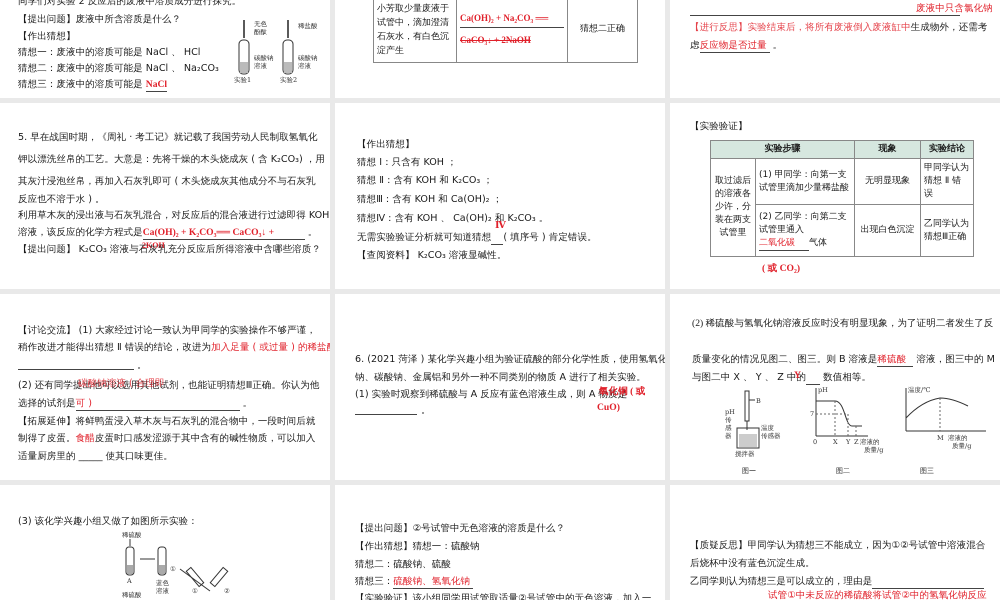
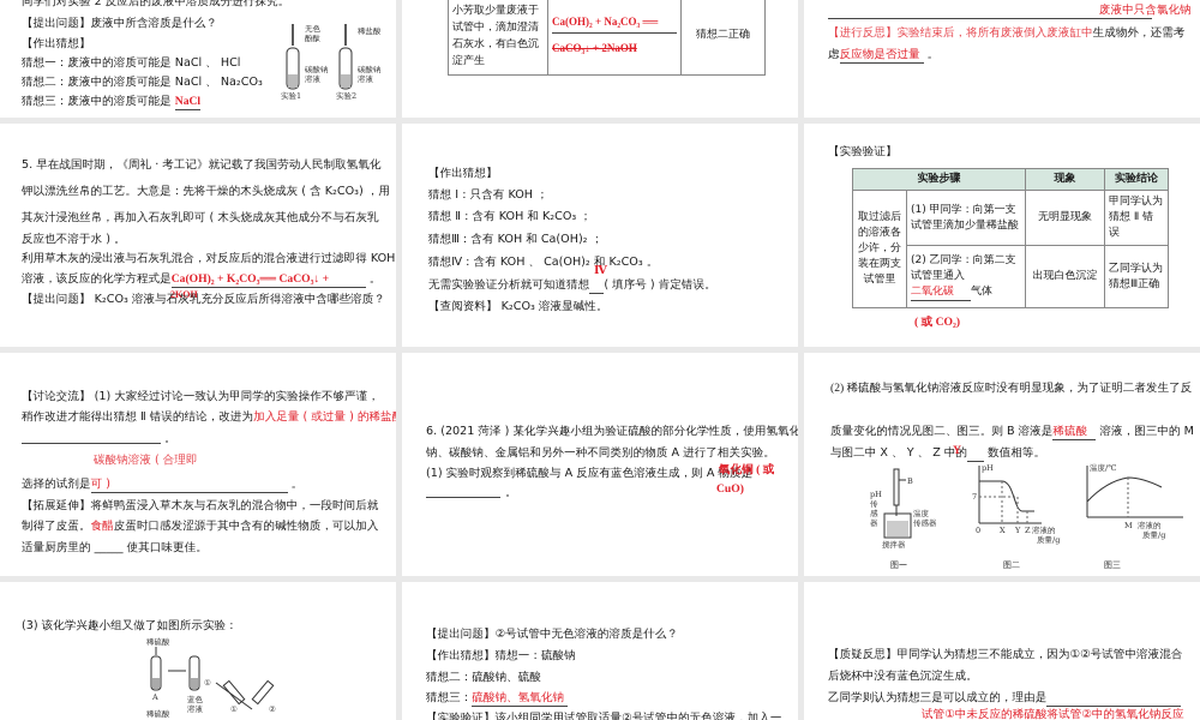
  同学们对实验 2 反应后的废液中溶质成分进行探究。
  【提出问题】废液中所含溶质是什么？
  【作出猜想】
  猜想一：废液中的溶质可能是 NaCl 、 HCl
  猜想二：废液中的溶质可能是 NaCl 、 Na₂CO₃
  猜想三：废液中的溶质可能是 NaCl
  无色
  酚酞
  碳酸钠
  溶液
  实验1
  稀盐酸
  碳酸钠
  溶液
  实验2
  小芳取少量废液于 试管中，滴加澄清 石灰水，有白色沉 淀产生	Ca(OH)₂ + Na₂CO₃ ══ CaCO₃↓ + 2NaOH	猜想二正确
  废液中只含氯化钠
  【进行反思】实验结束后，将所有废液倒入废液缸中生成物外，还需考
  虑反应物是否过量 。
  5. 早在战国时期，《周礼 · 考工记》就记载了我国劳动人民制取氢氧化
  钾以漂洗丝帛的工艺。大意是：先将干燥的木头烧成灰 ( 含 K₂CO₃) ，用
  其灰汁浸泡丝帛，再加入石灰乳即可 ( 木头烧成灰其他成分不与石灰乳
  反应也不溶于水 ) 。
  利用草木灰的浸出液与石灰乳混合，对反应后的混合液进行过滤即得 KOH
  溶液，该反应的化学方程式是Ca(OH)₂ + K₂CO₃══ CaCO₃↓ + 。
  2KOH
  【提出问题】 K₂CO₃ 溶液与石灰乳充分反应后所得溶液中含哪些溶质？
  【作出猜想】
  猜想 Ⅰ：只含有 KOH ；
  猜想 Ⅱ：含有 KOH 和 K₂CO₃ ；
  猜想Ⅲ：含有 KOH 和 Ca(OH)₂ ；
  猜想Ⅳ：含有 KOH 、 Ca(OH)₂ 和 K₂CO₃ 。
  Ⅳ
  无需实验验证分析就可知道猜想 ( 填序号 ) 肯定错误。
  【查阅资料】 K₂CO₃ 溶液显碱性。
  【实验验证】
  实验步骤	现象	实验结论
  取过滤后的溶液各少许，分装在两支试管里	(1) 甲同学：向第一支试管里滴加少量稀盐酸	无明显现象	甲同学认为猜想 Ⅱ 错误
  (2) 乙同学：向第二支试管里通入 二氧化碳 气体	出现白色沉淀	乙同学认为猜想Ⅲ正确
  ( 或 CO₂)
  【讨论交流】 (1) 大家经过讨论一致认为甲同学的实验操作不够严谨，
  稍作改进才能得出猜想 Ⅱ 错误的结论，改进为加入足量 ( 或过量 ) 的稀盐
  。
- (2) 还有同学提出他可以选用其他试剂，也能证明猜想Ⅲ正确。你认为他
  碳酸钠溶液 ( 合理即
  选择的试剂是可 ) 。
  【拓展延伸】将鲜鸭蛋浸入草木灰与石灰乳的混合物中，一段时间后就
  制得了皮蛋。食醋皮蛋时口感发涩源于其中含有的碱性物质，可以加入
  适量厨房里的 _____ 使其口味更佳。
  6. (2021 菏泽 ) 某化学兴趣小组为验证硫酸的部分化学性质，使用氢氧化
  钠、碳酸钠、金属铝和另外一种不同类别的物质 A 进行了相关实验。
  (1) 实验时观察到稀硫酸与 A 反应有蓝色溶液生成，则 A 物质是
  氧化铜 ( 或
  CuO)
  。
  (2) 稀硫酸与氢氧化钠溶液反应时没有明显现象，为了证明二者发生了反
  质量变化的情况见图二、图三。则 B 溶液是稀硫酸 溶液，图三中的 M
  与图二中 X 、 Y 、 Z 中的Y 数值相等。
  B
  pH
  传
  感
  器
  温度
  传感器
  搅拌器
  图一
  pH
  7
  0
  X
  Y
  Z
  溶液的
  质量/g
  图二
  温度/℃
  M
  溶液的
  质量/g
  图三
  (3) 该化学兴趣小组又做了如图所示实验：
  稀硫酸
  A
  ①
  蓝色
  溶液
  ①
  ②
  稀硫酸
  【提出问题】②号试管中无色溶液的溶质是什么？
  【作出猜想】猜想一：硫酸钠
  猜想二：硫酸钠、硫酸
  猜想三：硫酸钠、氢氧化钠
  【实验验证】该小组同学用试管取适量②号试管中的无色溶液，加入一
  【质疑反思】甲同学认为猜想三不能成立，因为①②号试管中溶液混合
  后烧杯中没有蓝色沉淀生成。
  乙同学则认为猜想三是可以成立的，理由是
  试管①中未反应的稀硫酸将试管②中的氢氧化钠反应
